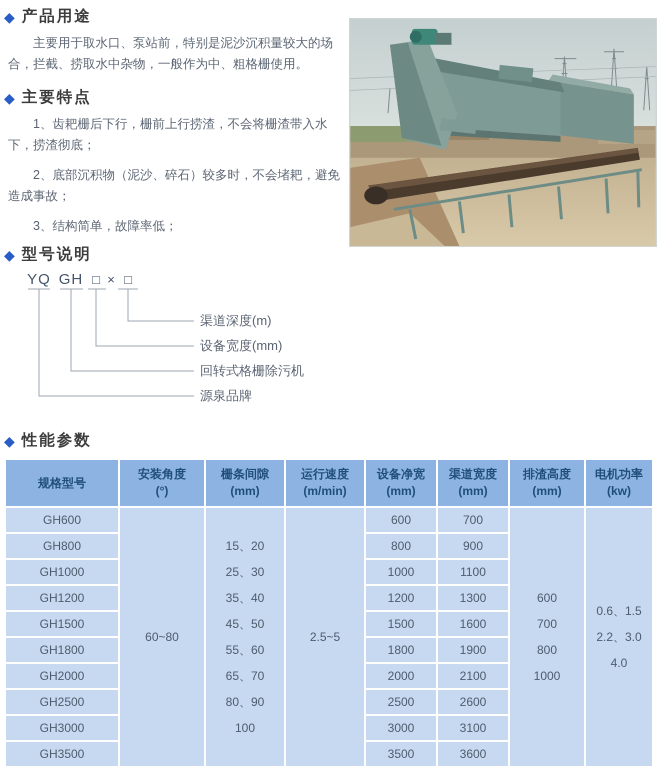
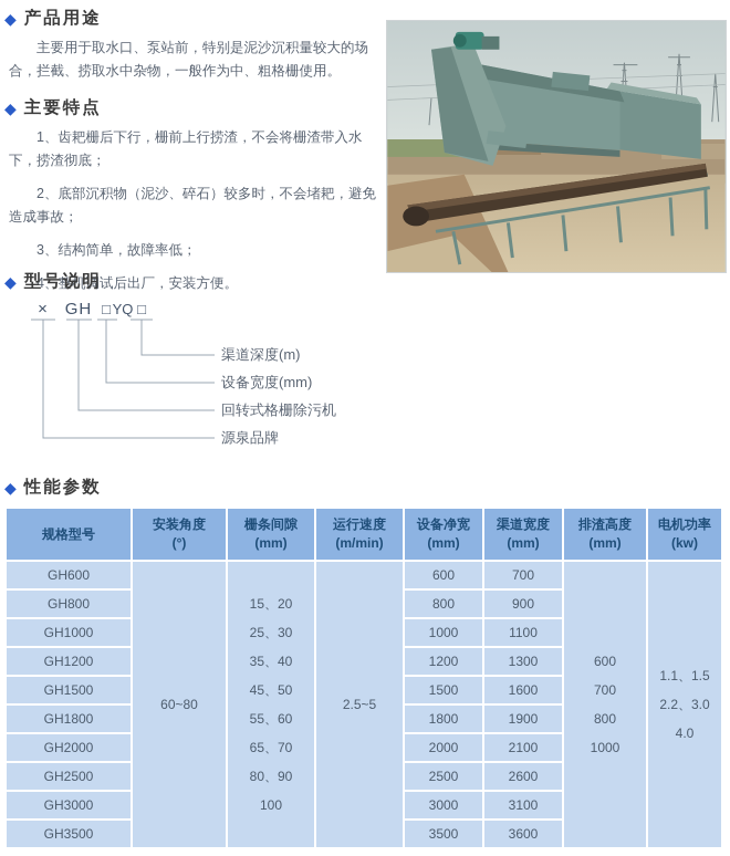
  ◆
  产品用途
  主要用于取水口、泵站前，特别是泥沙沉积量较大的场合，拦截、捞取水中杂物，一般作为中、粗格栅使用。
  ◆
  主要特点
  1、齿耙栅后下行，栅前上行捞渣，不会将栅渣带入水下，捞渣彻底；
  2、底部沉积物（泥沙、碎石）较多时，不会堵耙，避免造成事故；
  3、结构简单，故障率低；
+ 4、整机调试后出厂，安装方便。
  ◆
  型号说明
- YQ
+ ×
  GH
  □
- ×
+ YQ
  □
  渠道深度(m)
  设备宽度(mm)
  回转式格栅除污机
  源泉品牌
  ◆
  性能参数
  规格型号	安装角度(°)	栅条间隙(mm)	运行速度(m/min)	设备净宽(mm)	渠道宽度(mm)	排渣高度(mm)	电机功率(kw)
- GH600	60~80	15、2025、30 35、4045、50 55、6065、70 80、90100	2.5~5	600	700	600700 8001000	0.6、1.52.2、3.0 4.0
+ GH600	60~80	15、2025、30 35、4045、50 55、6065、70 80、90100	2.5~5	600	700	600700 8001000	1.1、1.52.2、3.0 4.0
  GH800	800	900
  GH1000	1000	1100
  GH1200	1200	1300
  GH1500	1500	1600
  GH1800	1800	1900
  GH2000	2000	2100
  GH2500	2500	2600
  GH3000	3000	3100
  GH3500	3500	3600
